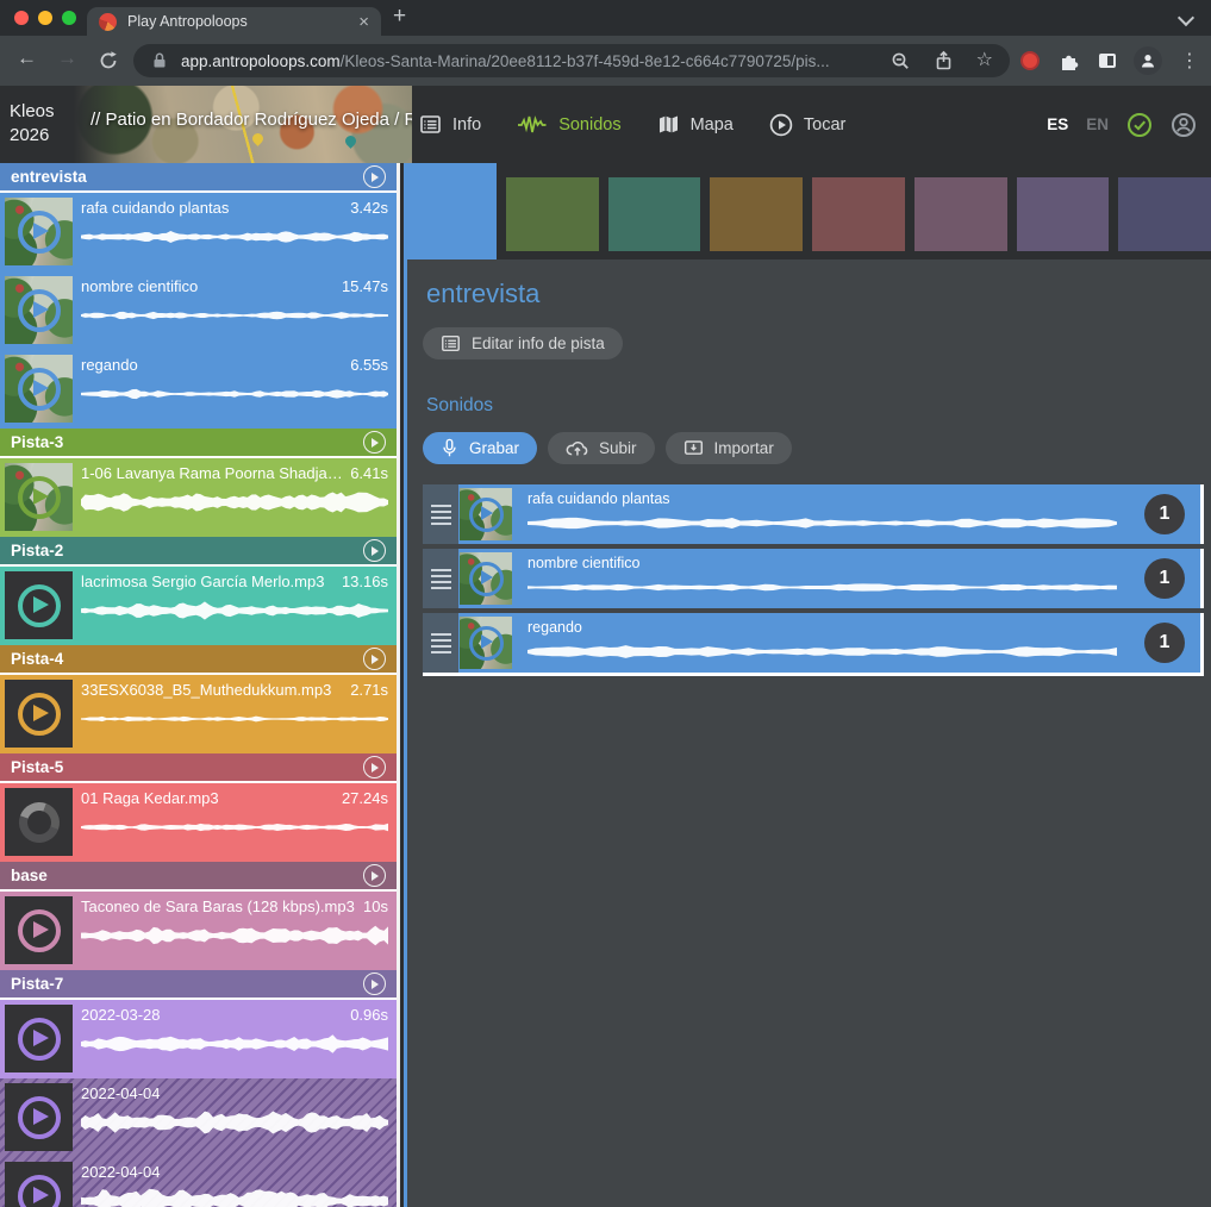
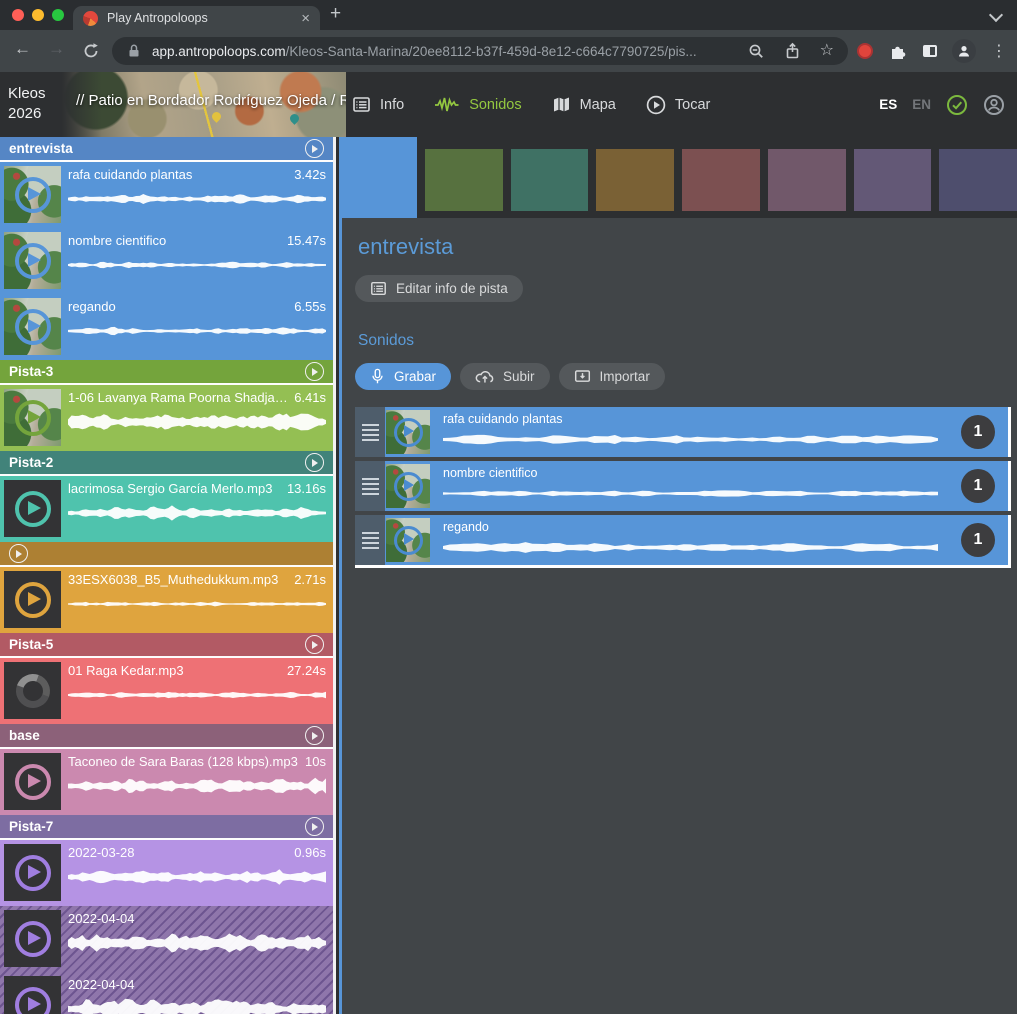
  Play Antropoloops
  ×
  +
  ←
  →
  app.antropoloops.com/Kleos-Santa-Marina/20ee8112-b37f-459d-8e12-c664c7790725/pis...
  ☆
  ⋮
  Kleos
  2026
  // Patio en Bordador Rodríguez Ojeda / R
  Info
  Sonidos
  Mapa
  Tocar
  ES
  EN
  entrevista
  rafa cuidando plantas
  3.42s
  nombre cientifico
  15.47s
  regando
  6.55s
  Pista-3
  1-06 Lavanya Rama Poorna Shadjam
  6.41s
  Pista-2
  lacrimosa Sergio García Merlo.mp3
  13.16s
- Pista-4
  33ESX6038_B5_Muthedukkum.mp3
  2.71s
  Pista-5
  01 Raga Kedar.mp3
  27.24s
  base
  Taconeo de Sara Baras (128 kbps).mp3
  10s
  Pista-7
  2022-03-28
  0.96s
  2022-04-04
  2022-04-04
  entrevista
  Editar info de pista
  Sonidos
  Grabar
  Subir
  Importar
  rafa cuidando plantas
  1
  nombre cientifico
  1
  regando
  1
